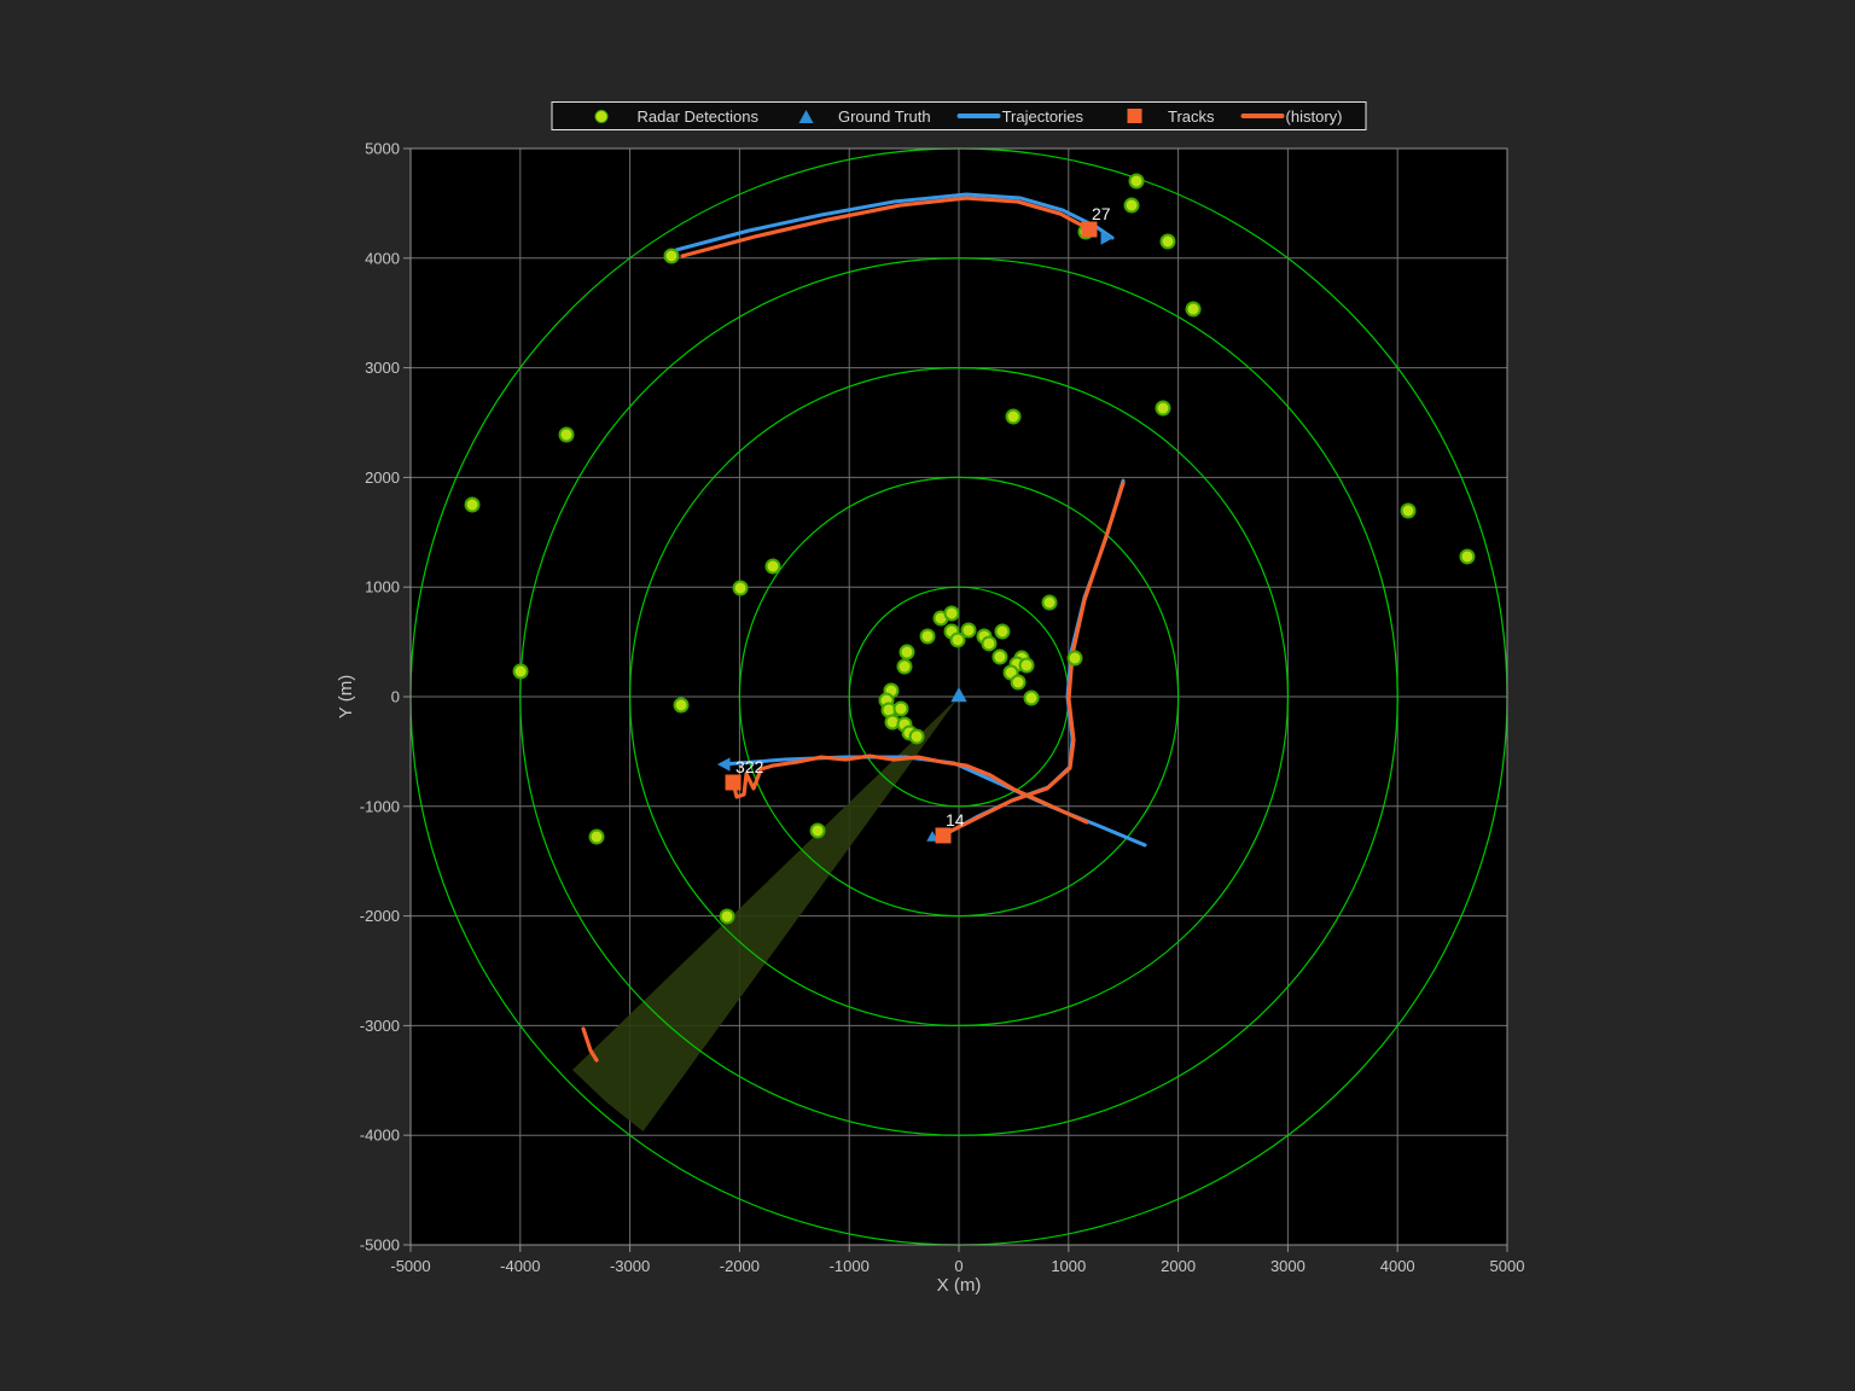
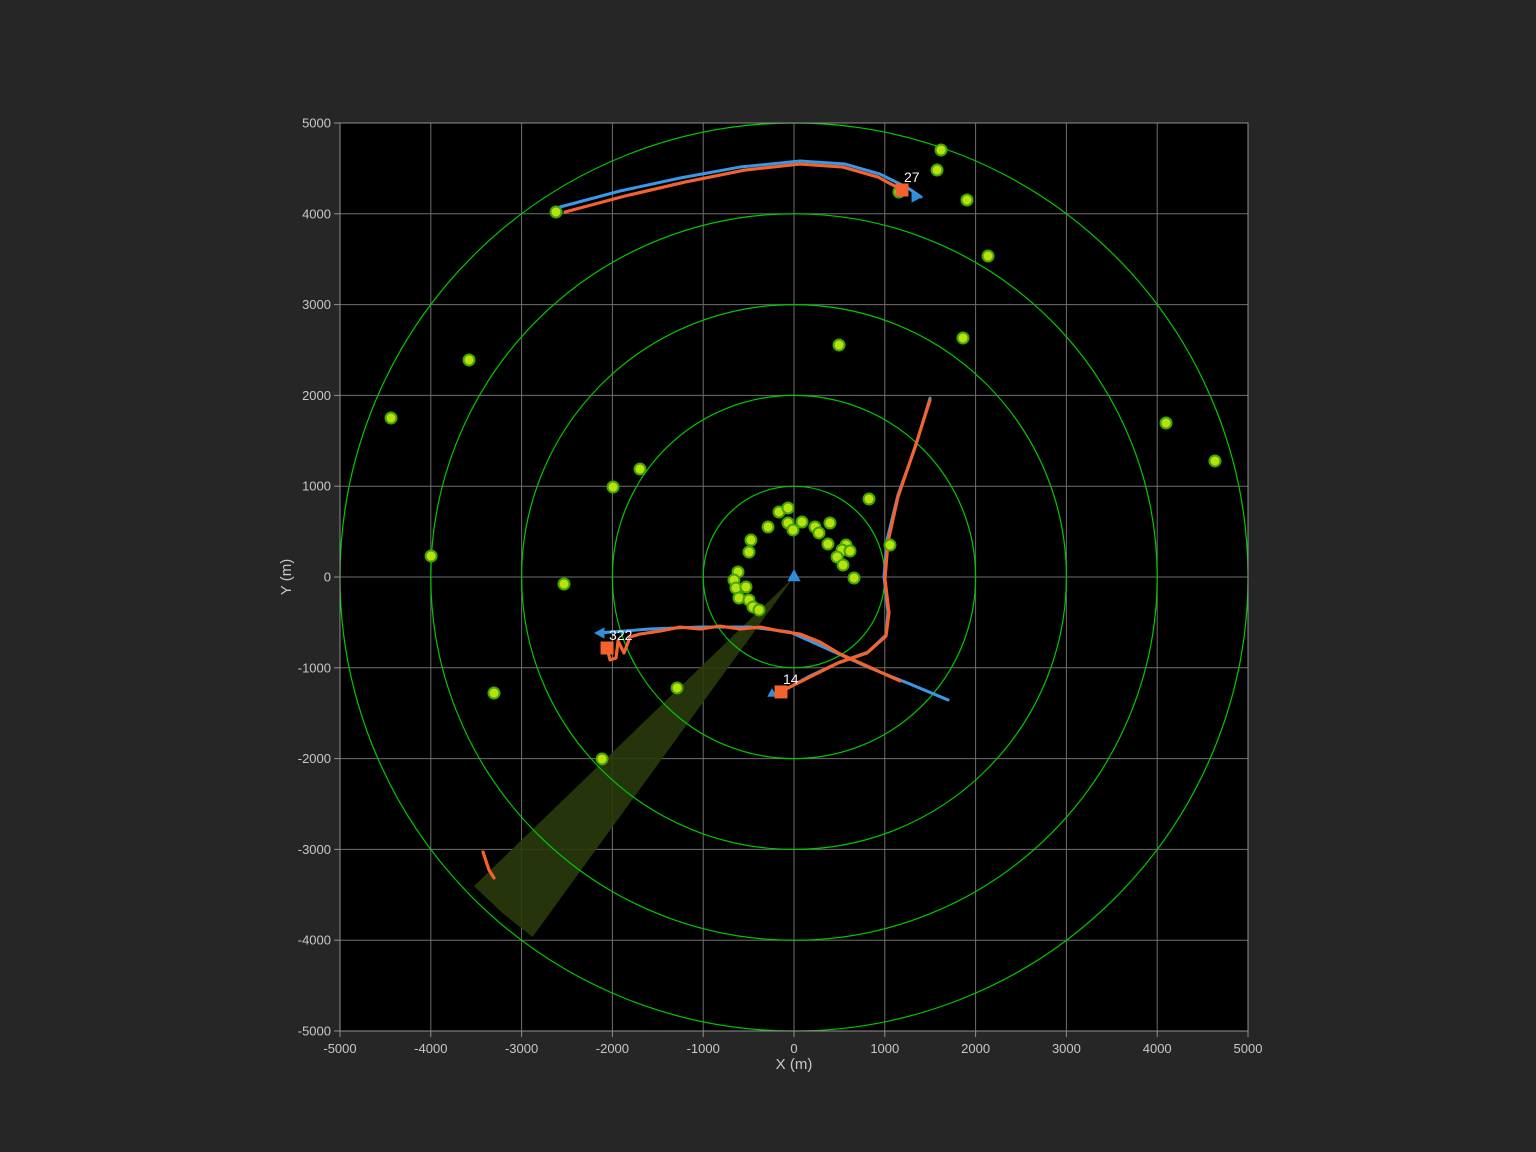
  27
  322
  14
  -5000
  -4000
  -3000
  -2000
  -1000
  0
  1000
  2000
  3000
  4000
  5000
  -5000
  -4000
  -3000
  -2000
  -1000
  0
  1000
  2000
  3000
  4000
  5000
  X (m)
- Radar Detections
- Ground Truth
- Trajectories
- Tracks
- (history)
